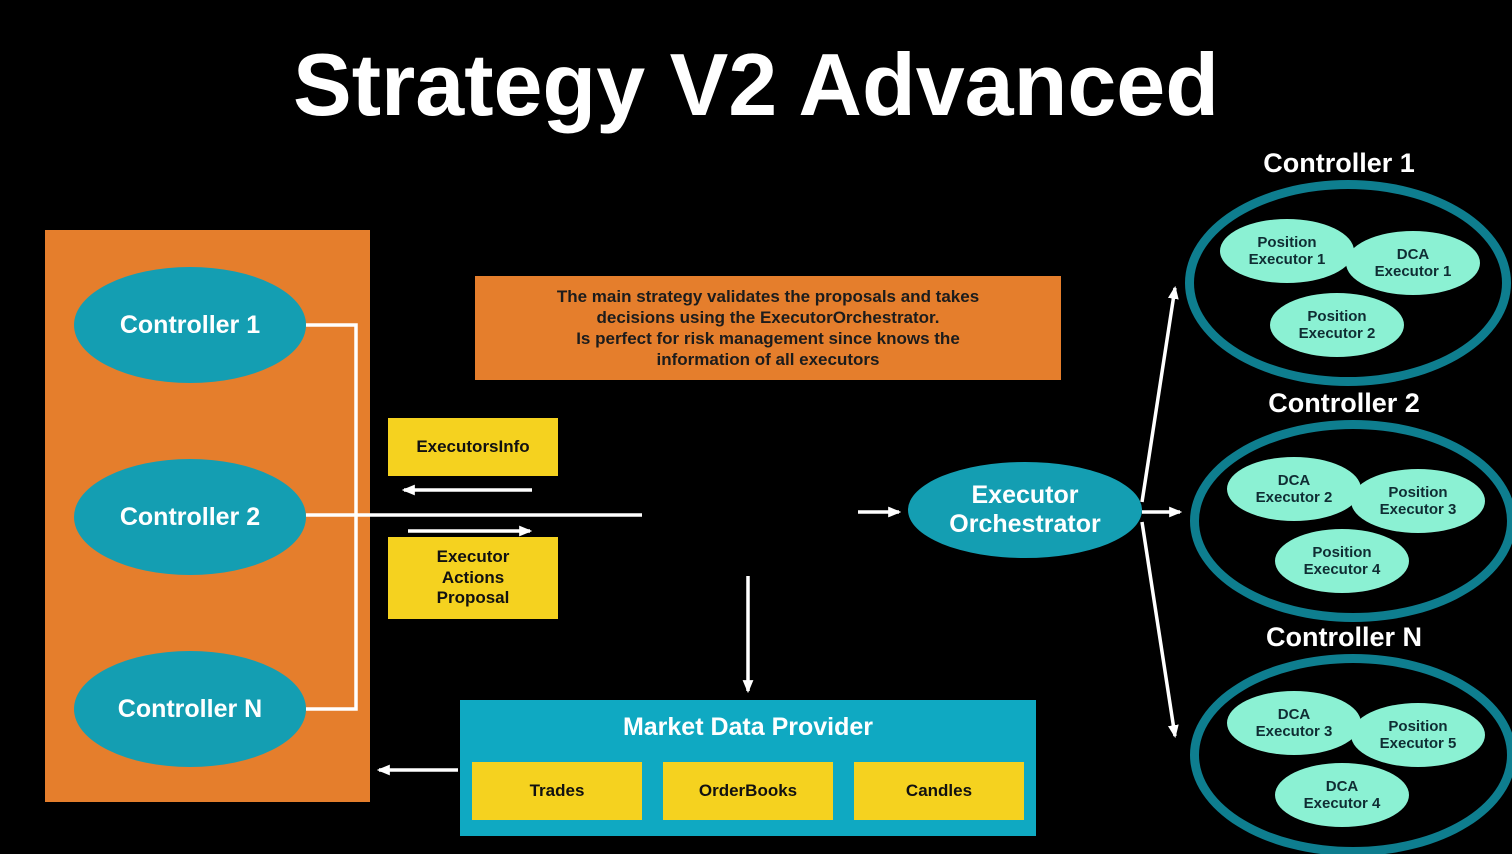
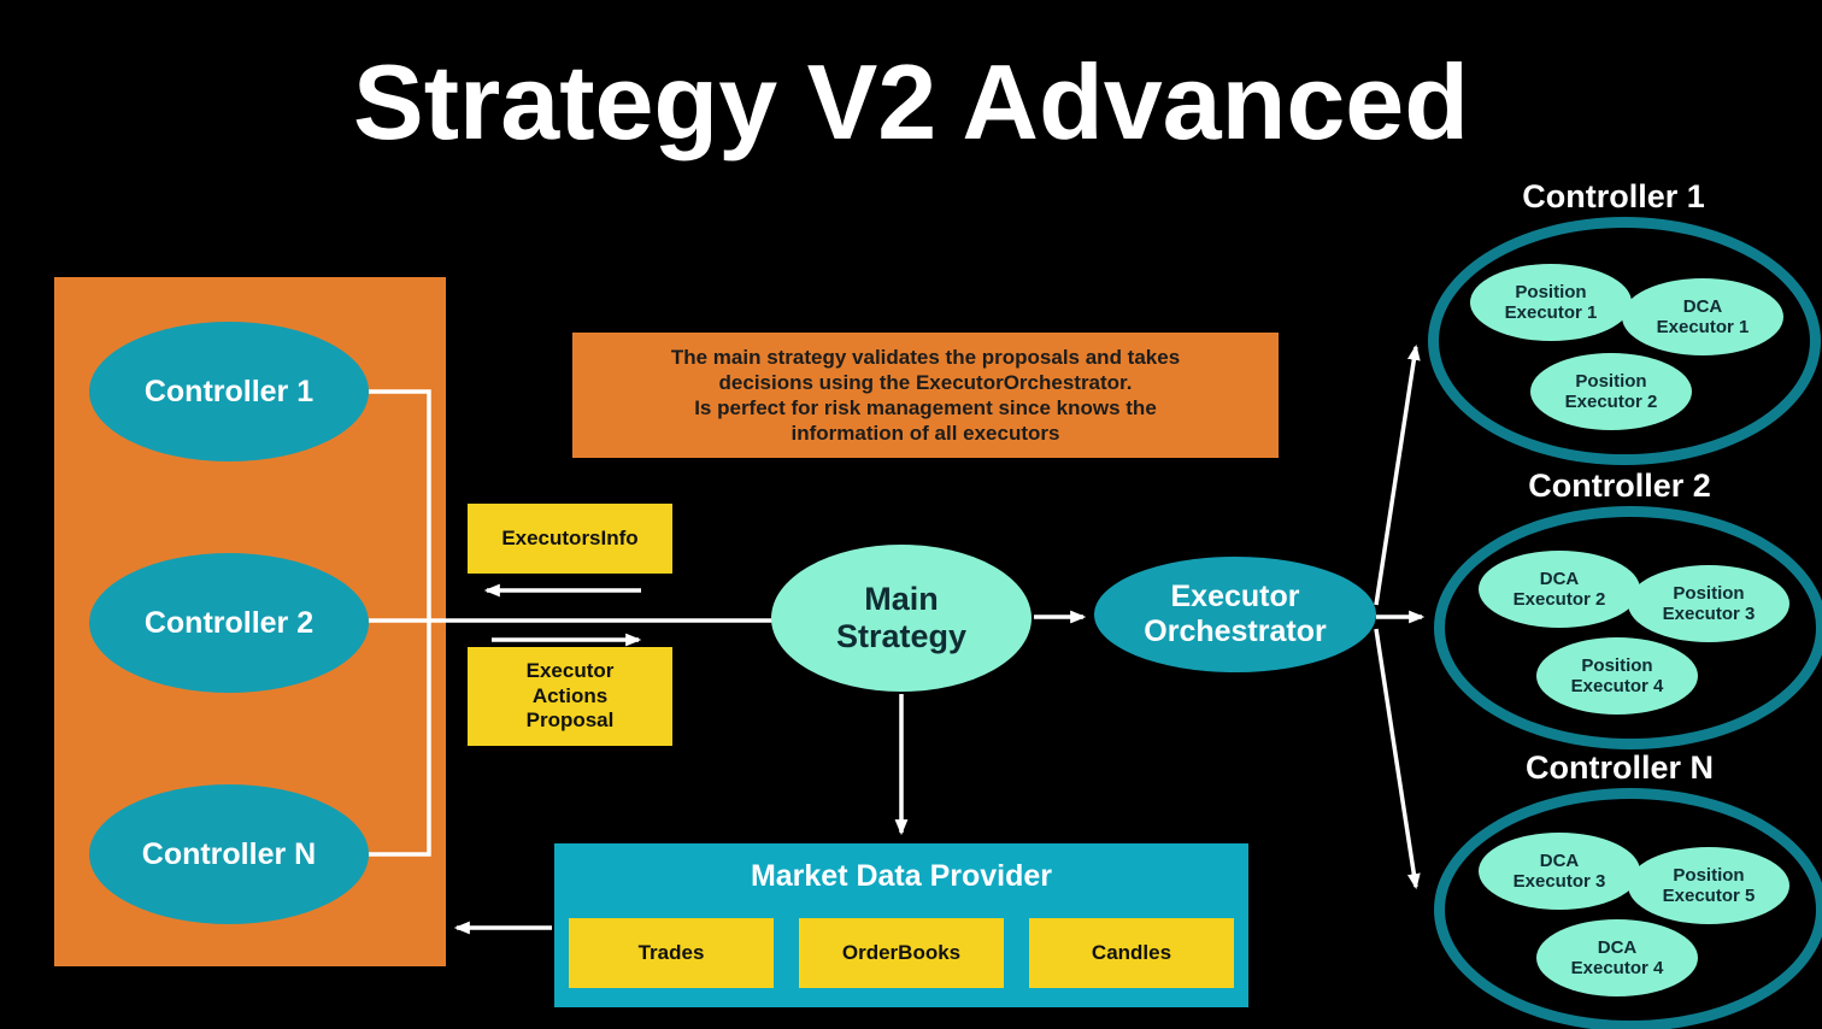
  Strategy V2 Advanced
  Controller 1
  Controller 2
  Controller N
  The main strategy validates the proposals and takes
  decisions using the ExecutorOrchestrator.
  Is perfect for risk management since knows the
  information of all executors
  ExecutorsInfo
  Executor
  Actions
  Proposal
+ Main
+ Strategy
  Executor
  Orchestrator
  Market Data Provider
  Trades
  OrderBooks
  Candles
  Controller 1
  Position
  Executor 1
  DCA
  Executor 1
  Position
  Executor 2
  Controller 2
  DCA
  Executor 2
  Position
  Executor 3
  Position
  Executor 4
  Controller N
  DCA
  Executor 3
  Position
  Executor 5
  DCA
  Executor 4
